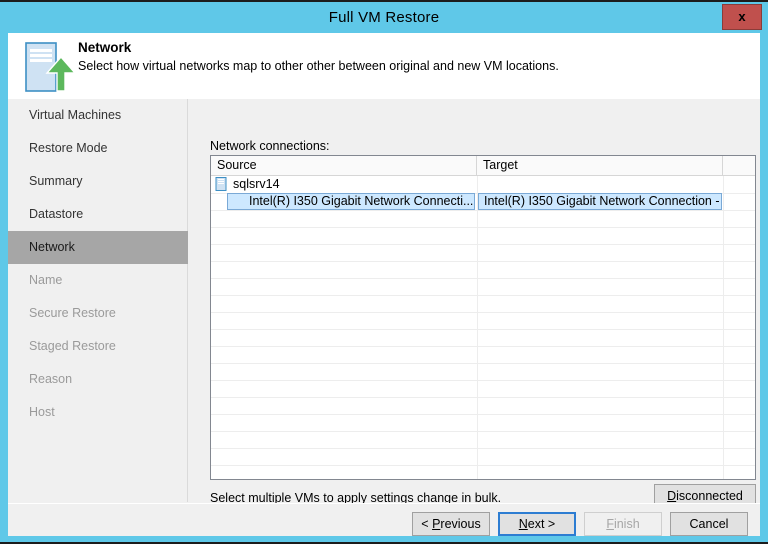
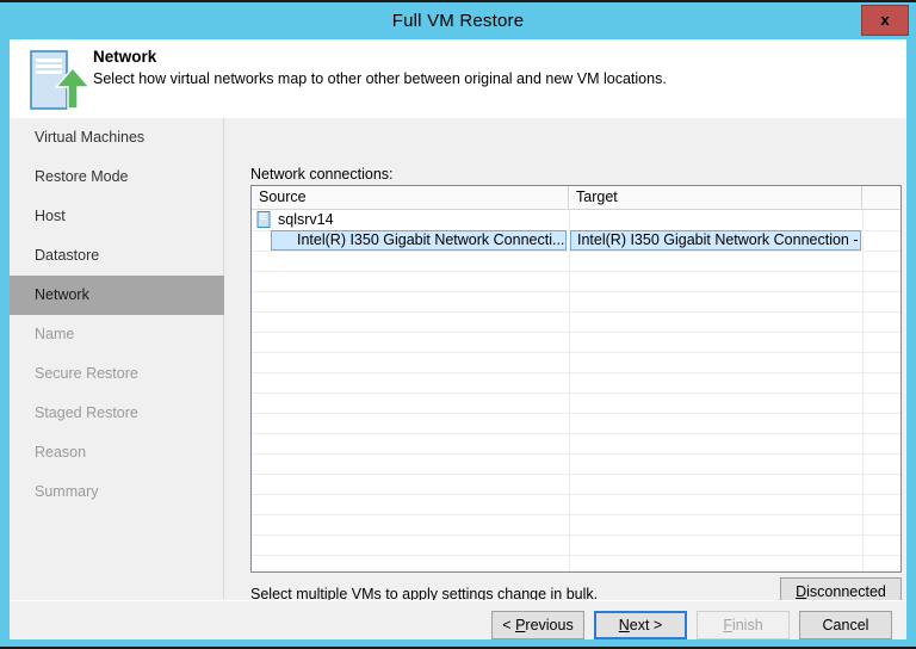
  Full VM Restore
  x
  Network
  Select how virtual networks map to other other between original and new VM locations.
  Virtual Machines
  Restore Mode
- Summary
+ Host
  Datastore
  Network
  Name
  Secure Restore
  Staged Restore
  Reason
- Host
+ Summary
  Network connections:
  Source
  Target
  sqlsrv14
  Intel(R) I350 Gigabit Network Connecti...
  Intel(R) I350 Gigabit Network Connection -
  Select multiple VMs to apply settings change in bulk.
  Disconnected
  < Previous
  Next >
  Finish
  Cancel
